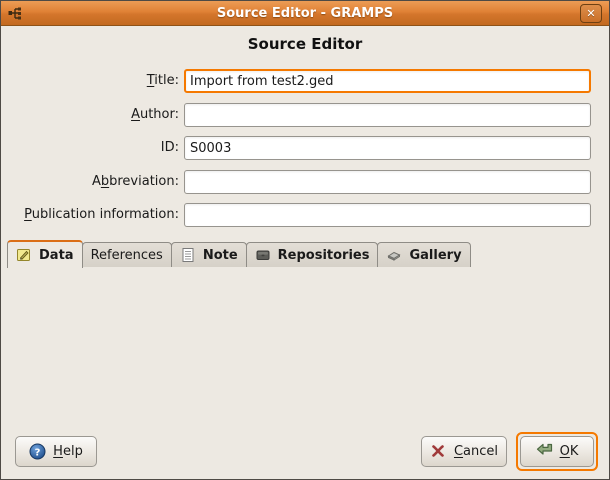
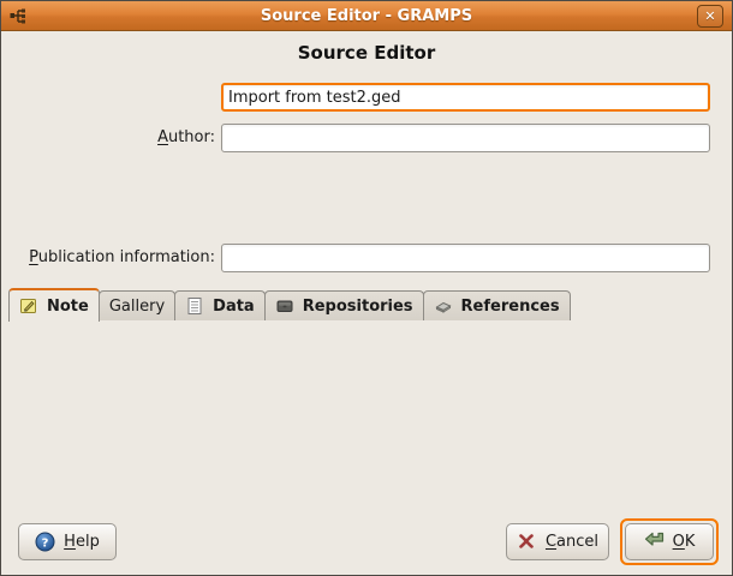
  Source Editor - GRAMPS
  ✕
  Source Editor
- Title:
  Import from test2.ged
  Author:
- ID:
- S0003
- Abbreviation:
  Publication information:
- Data
+ Note
- References
+ Gallery
- Note
+ Data
  Repositories
- Gallery
+ References
  ?
  Help
  Cancel
  OK
